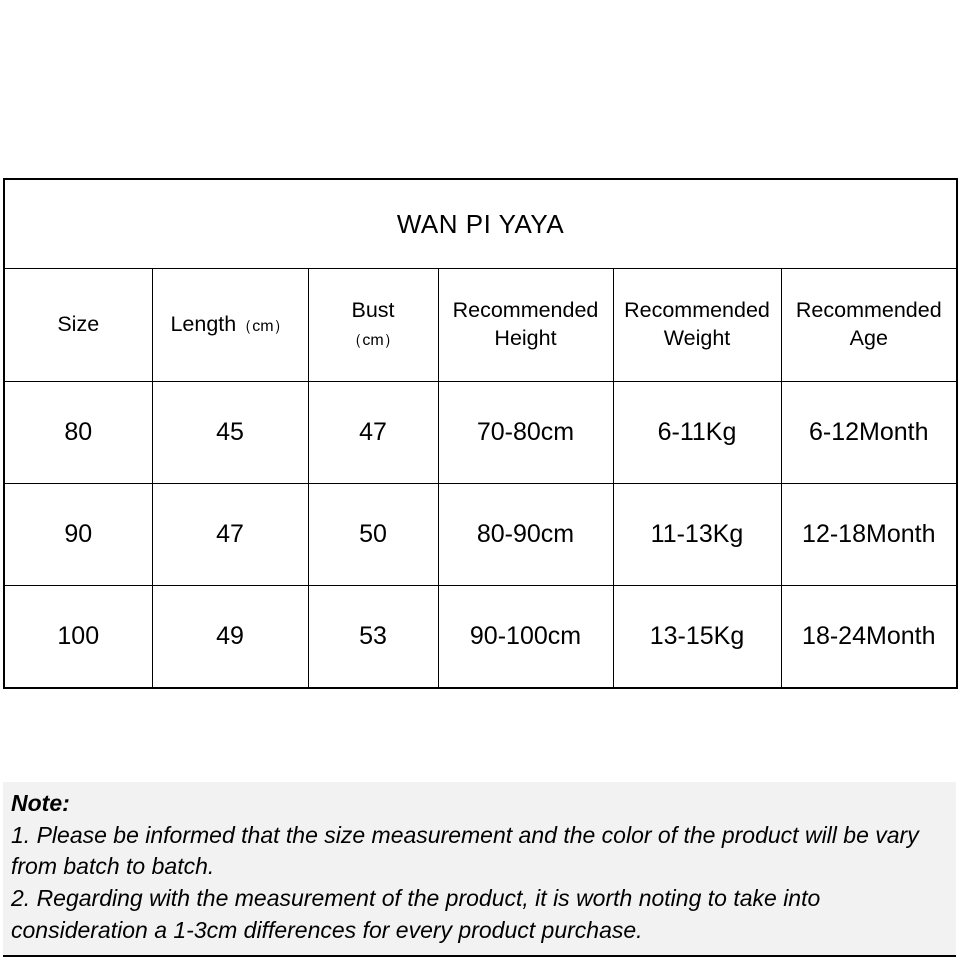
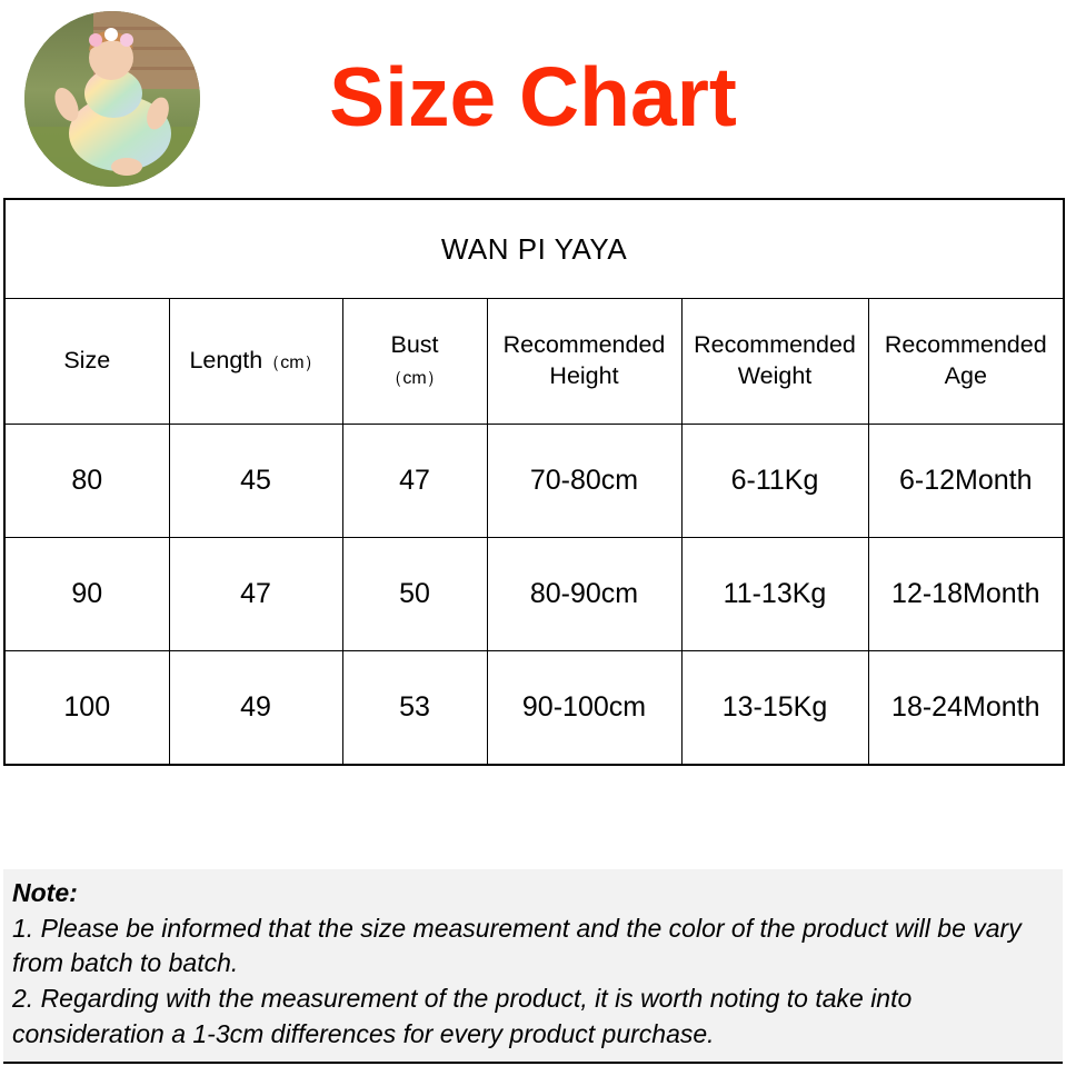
+ Size Chart
  WAN PI YAYA
  Size	Length（cm）	Bust （cm）	Recommended Height	Recommended Weight	Recommended Age
  80	45	47	70-80cm	6-11Kg	6-12Month
  90	47	50	80-90cm	11-13Kg	12-18Month
  100	49	53	90-100cm	13-15Kg	18-24Month
  Note:
  1. Please be informed that the size measurement and the color of the product will be vary from batch to batch.
  2. Regarding with the measurement of the product, it is worth noting to take into consideration a 1-3cm differences for every product purchase.
